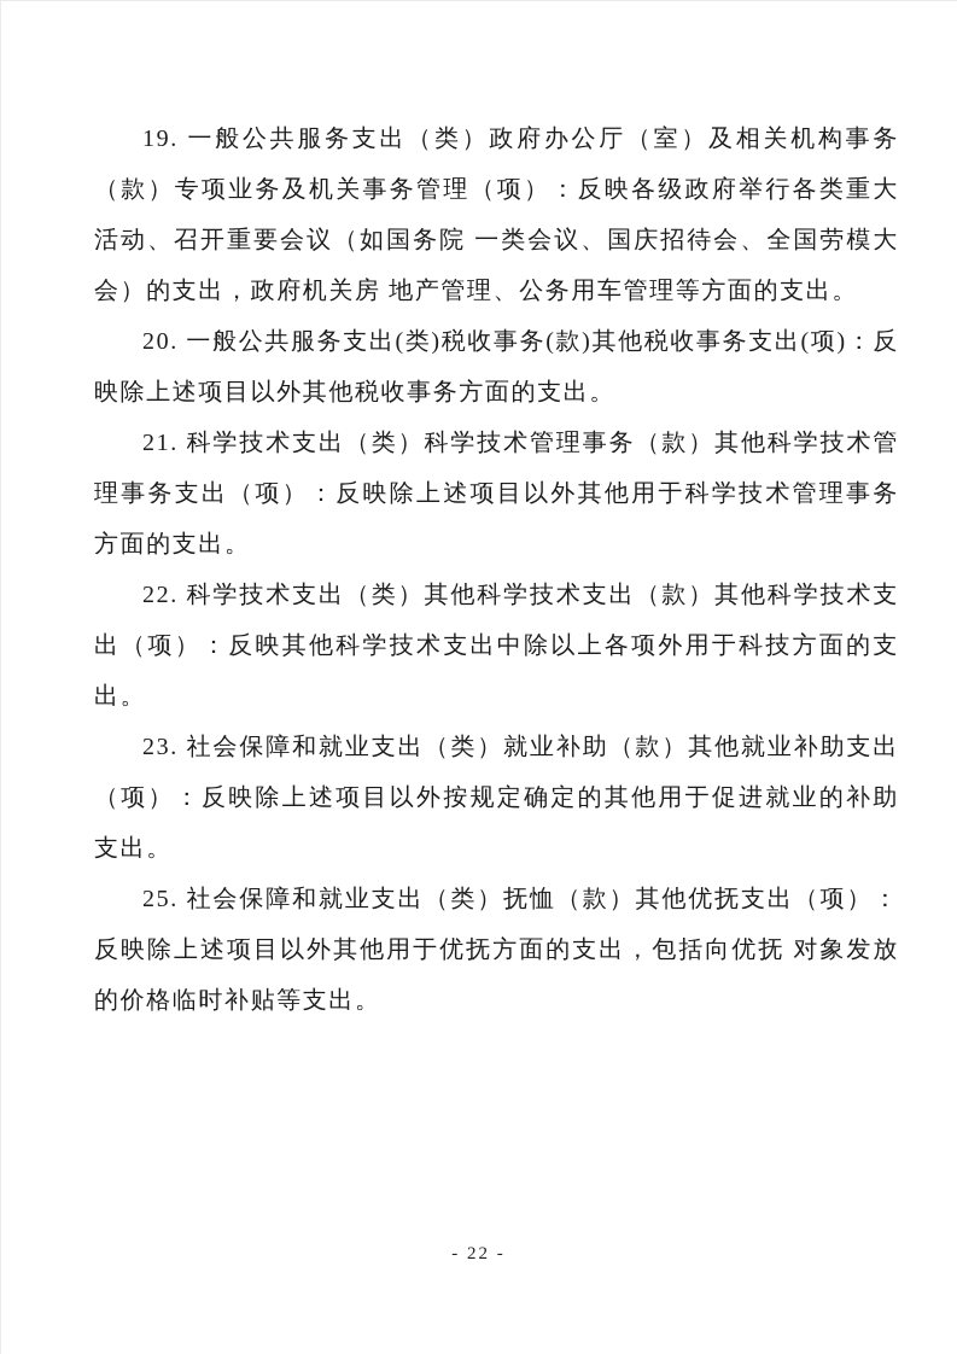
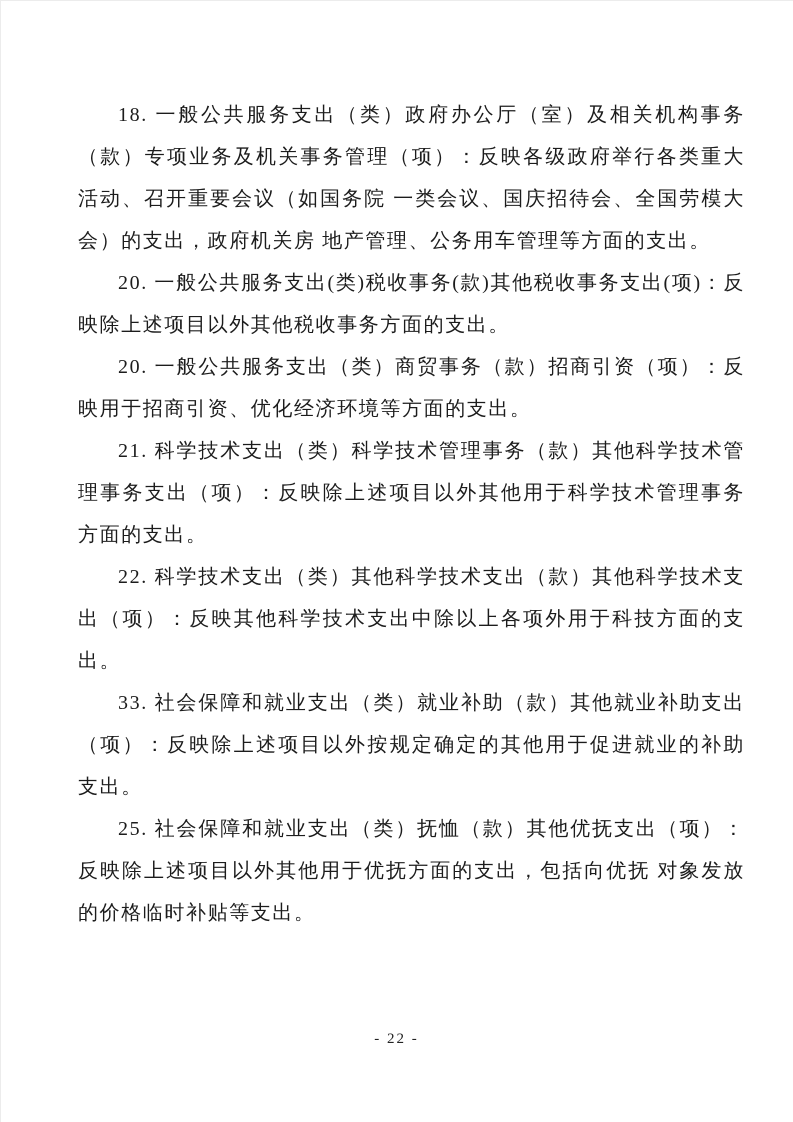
- 19. 一般公共服务支出（类）政府办公厅（室）及相关机构事务（款）专项业务及机关事务管理（项）：反映各级政府举行各类重大活动、召开重要会议（如国务院 一类会议、国庆招待会、全国劳模大会）的支出，政府机关房 地产管理、公务用车管理等方面的支出。
+ 18. 一般公共服务支出（类）政府办公厅（室）及相关机构事务（款）专项业务及机关事务管理（项）：反映各级政府举行各类重大活动、召开重要会议（如国务院 一类会议、国庆招待会、全国劳模大会）的支出，政府机关房 地产管理、公务用车管理等方面的支出。
  20. 一般公共服务支出(类)税收事务(款)其他税收事务支出(项)：反映除上述项目以外其他税收事务方面的支出。
+ 20. 一般公共服务支出（类）商贸事务（款）招商引资（项）：反映用于招商引资、优化经济环境等方面的支出。
  21. 科学技术支出（类）科学技术管理事务（款）其他科学技术管理事务支出（项）：反映除上述项目以外其他用于科学技术管理事务方面的支出。
  22. 科学技术支出（类）其他科学技术支出（款）其他科学技术支出（项）：反映其他科学技术支出中除以上各项外用于科技方面的支出。
- 23. 社会保障和就业支出（类）就业补助（款）其他就业补助支出（项）：反映除上述项目以外按规定确定的其他用于促进就业的补助支出。
+ 33. 社会保障和就业支出（类）就业补助（款）其他就业补助支出（项）：反映除上述项目以外按规定确定的其他用于促进就业的补助支出。
  25. 社会保障和就业支出（类）抚恤（款）其他优抚支出（项）：反映除上述项目以外其他用于优抚方面的支出，包括向优抚 对象发放的价格临时补贴等支出。
  - 22 -
